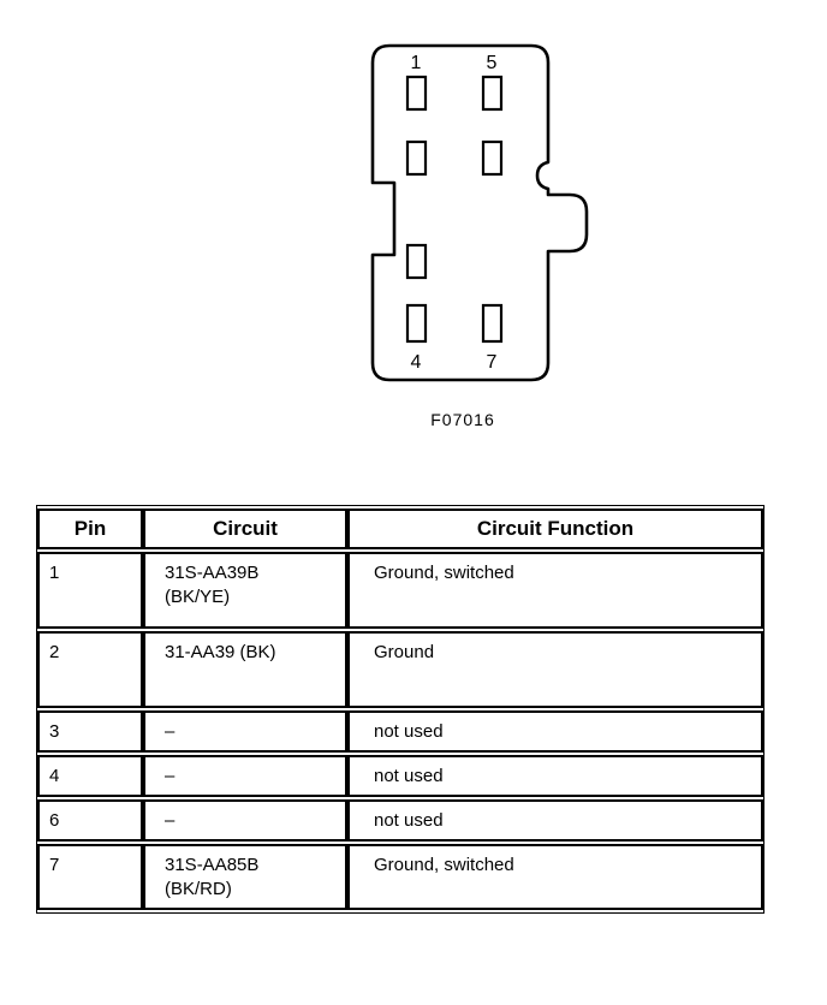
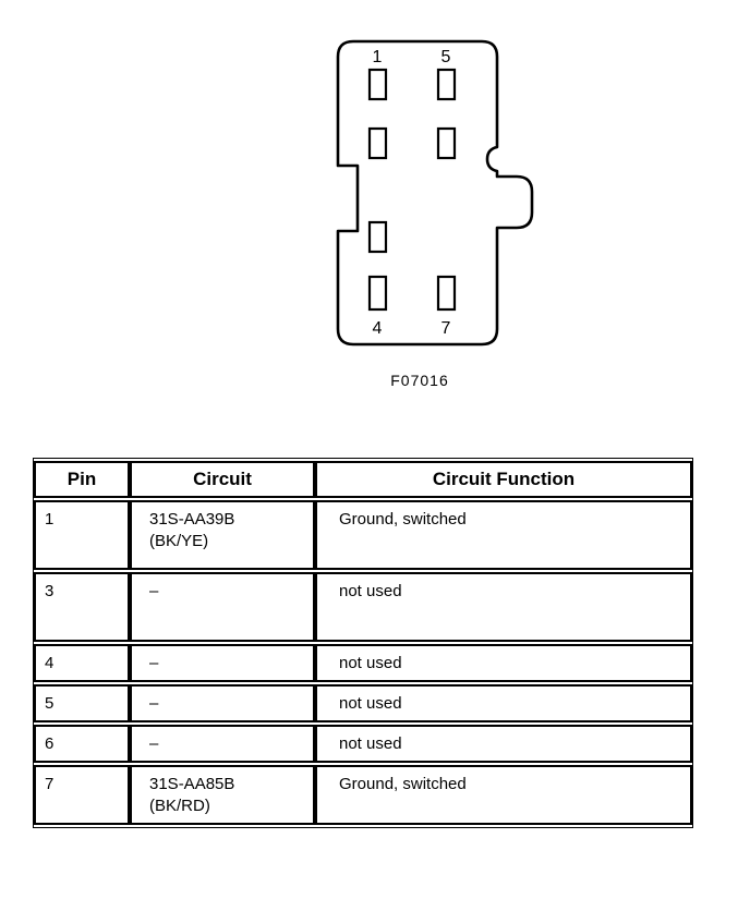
  1
  5
  4
  7
  F07016
  Pin	Circuit	Circuit Function
  1	31S-AA39B (BK/YE)	Ground, switched
- 2	31-AA39 (BK)	Ground
  3	–	not used
  4	–	not used
+ 5	–	not used
  6	–	not used
  7	31S-AA85B (BK/RD)	Ground, switched
